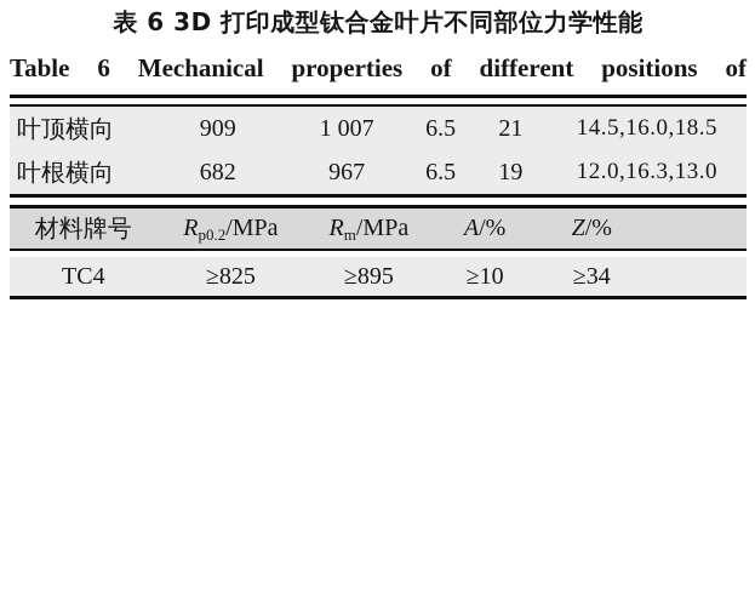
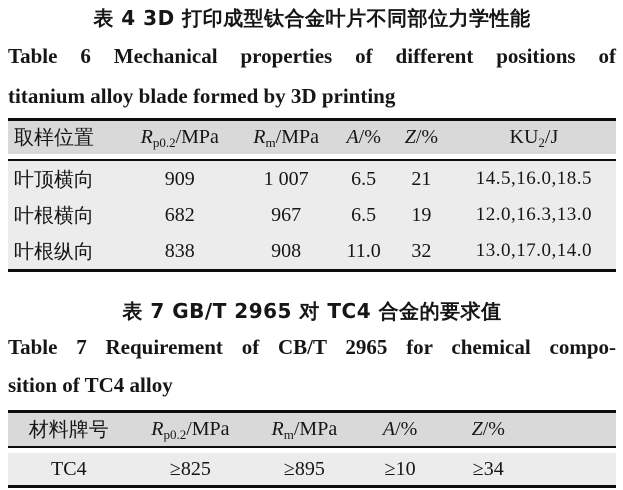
- 表 6 3D 打印成型钛合金叶片不同部位力学性能
+ 表 4 3D 打印成型钛合金叶片不同部位力学性能
  Table 6 Mechanical properties of different positions of
+ titanium alloy blade formed by 3D printing
+ 取样位置	Rp0.2/MPa	Rm/MPa	A/%	Z/%	KU2/J
  叶顶横向	909	1 007	6.5	21	14.5,16.0,18.5
  叶根横向	682	967	6.5	19	12.0,16.3,13.0
+ 叶根纵向	838	908	11.0	32	13.0,17.0,14.0
+ 表 7 GB/T 2965 对 TC4 合金的要求值
+ Table 7 Requirement of CB/T 2965 for chemical compo-
+ sition of TC4 alloy
  材料牌号	Rp0.2/MPa	Rm/MPa	A/%	Z/%
  TC4	≥825	≥895	≥10	≥34
